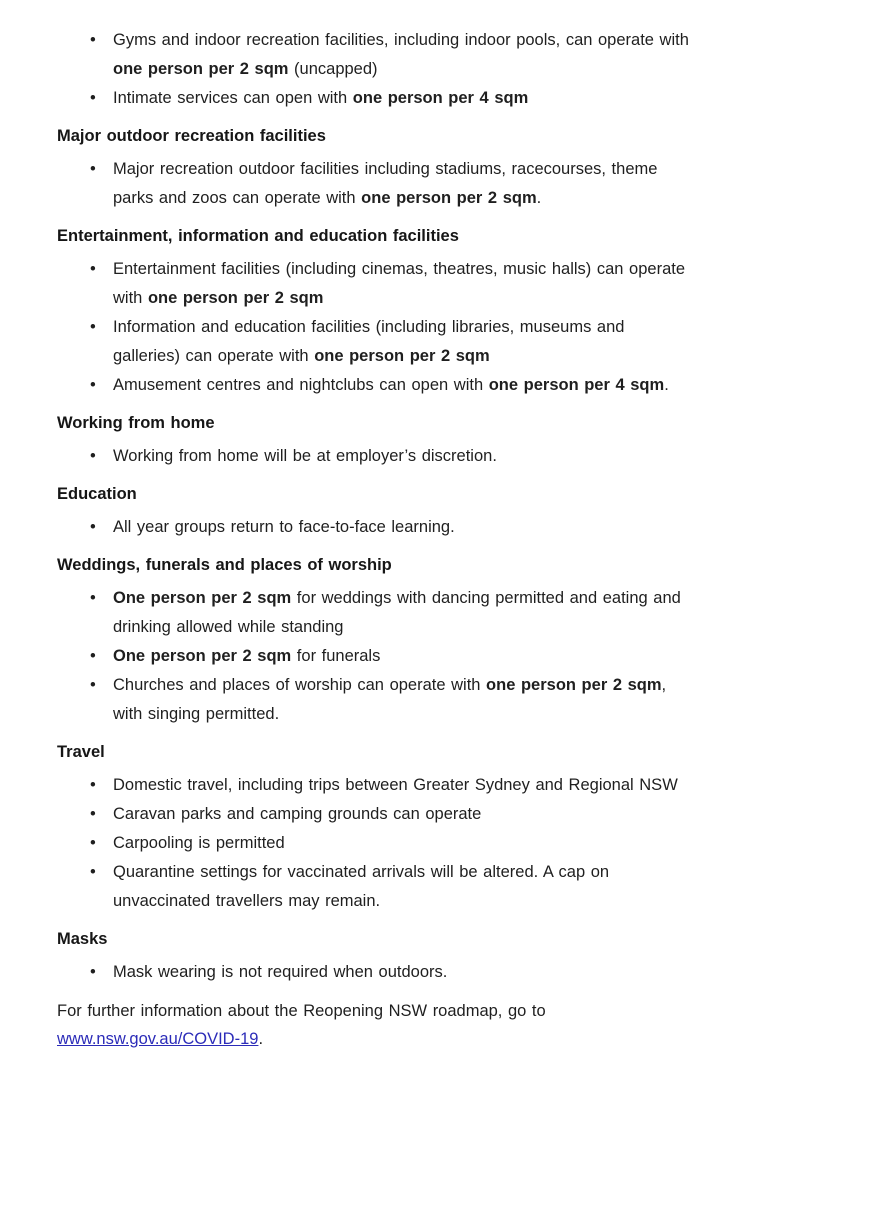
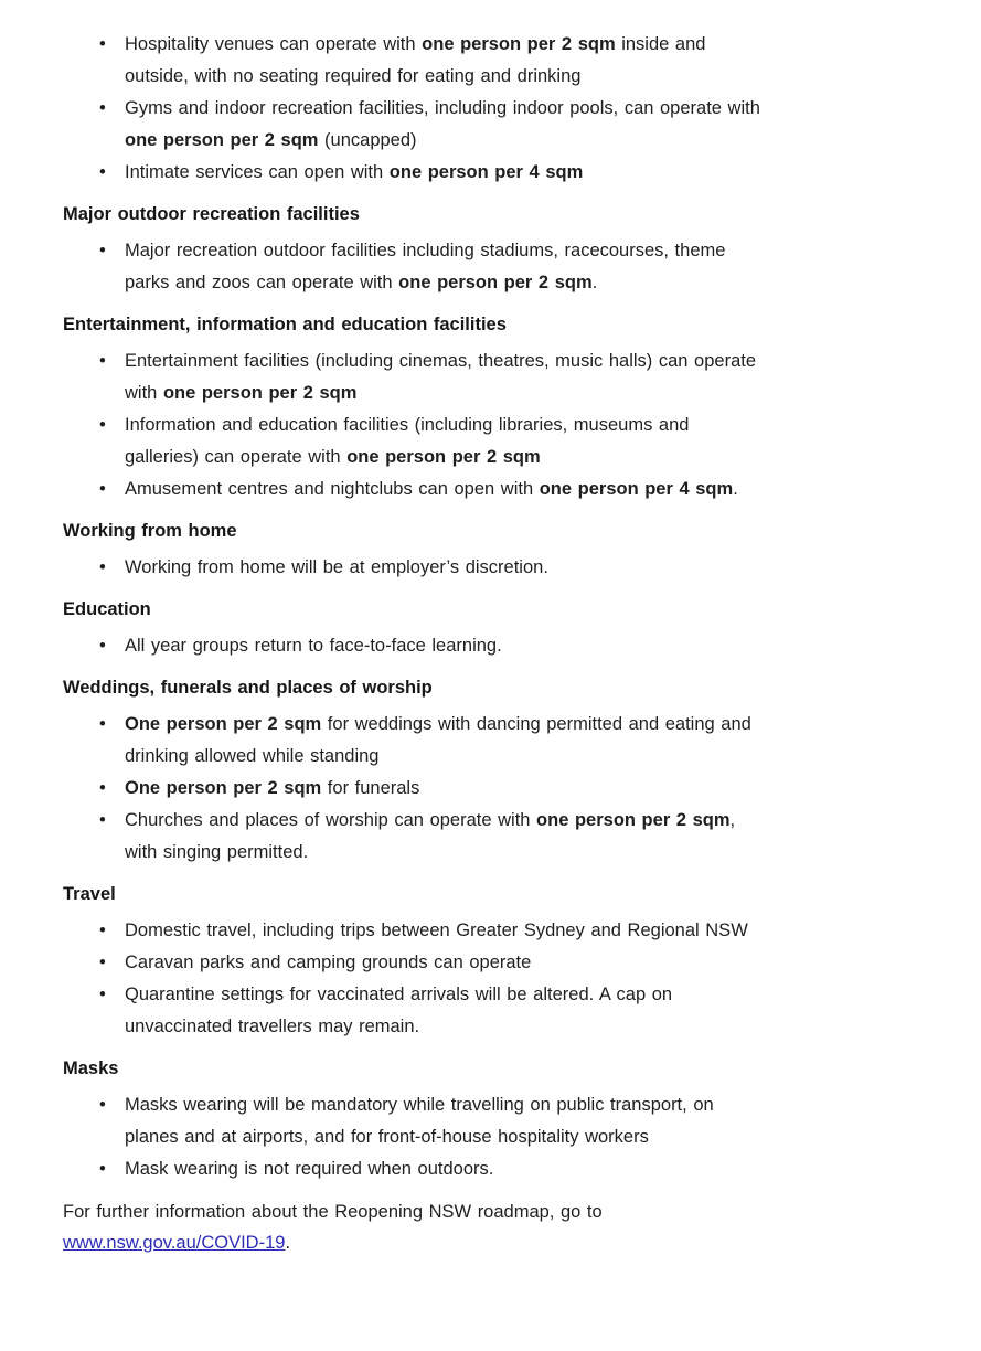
+ Hospitality venues can operate with one person per 2 sqm inside and
+ outside, with no seating required for eating and drinking
  Gyms and indoor recreation facilities, including indoor pools, can operate with
  one person per 2 sqm (uncapped)
  Intimate services can open with one person per 4 sqm
  Major outdoor recreation facilities
  Major recreation outdoor facilities including stadiums, racecourses, theme
  parks and zoos can operate with one person per 2 sqm.
  Entertainment, information and education facilities
  Entertainment facilities (including cinemas, theatres, music halls) can operate
  with one person per 2 sqm
  Information and education facilities (including libraries, museums and
  galleries) can operate with one person per 2 sqm
  Amusement centres and nightclubs can open with one person per 4 sqm.
  Working from home
  Working from home will be at employer’s discretion.
  Education
  All year groups return to face-to-face learning.
  Weddings, funerals and places of worship
  One person per 2 sqm for weddings with dancing permitted and eating and
  drinking allowed while standing
  One person per 2 sqm for funerals
  Churches and places of worship can operate with one person per 2 sqm,
  with singing permitted.
  Travel
  Domestic travel, including trips between Greater Sydney and Regional NSW
  Caravan parks and camping grounds can operate
- Carpooling is permitted
  Quarantine settings for vaccinated arrivals will be altered. A cap on
  unvaccinated travellers may remain.
  Masks
+ Masks wearing will be mandatory while travelling on public transport, on
+ planes and at airports, and for front-of-house hospitality workers
  Mask wearing is not required when outdoors.
  For further information about the Reopening NSW roadmap, go to
  www.nsw.gov.au/COVID-19.
